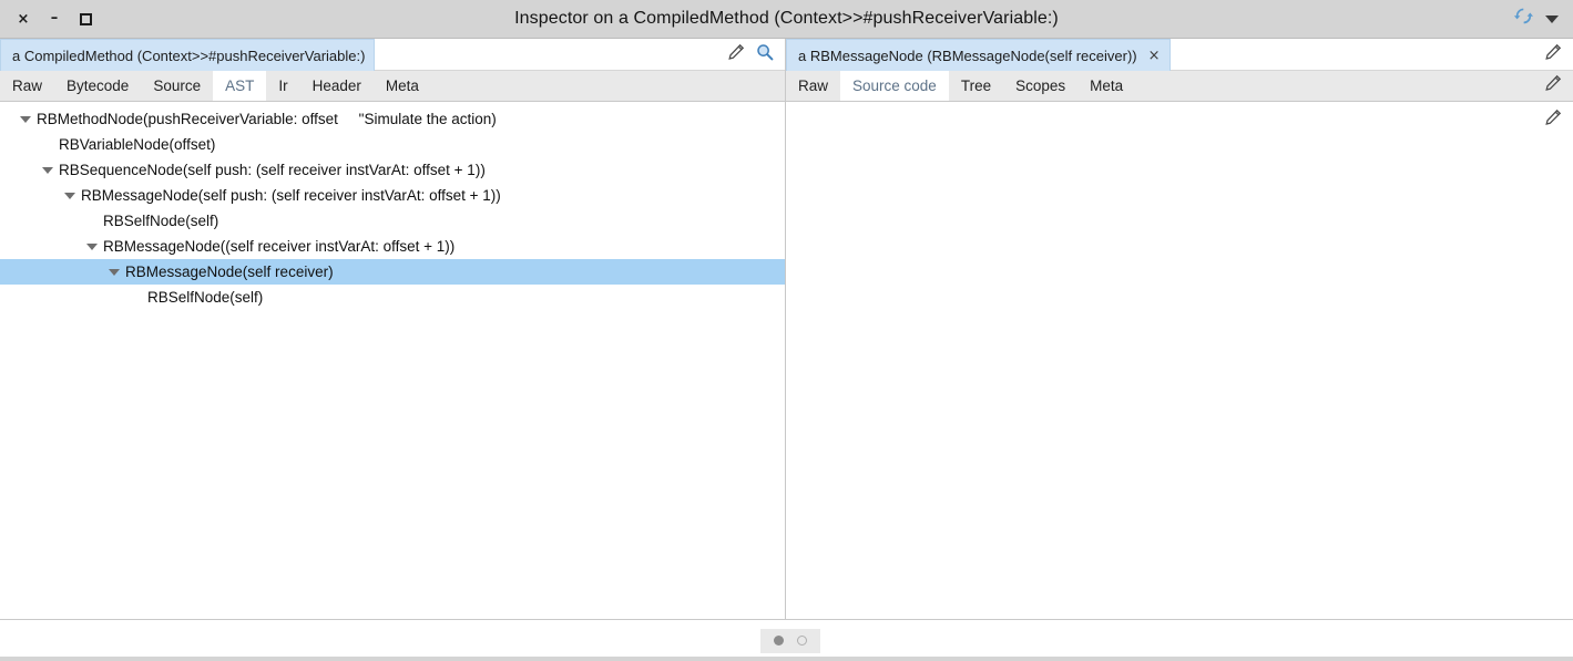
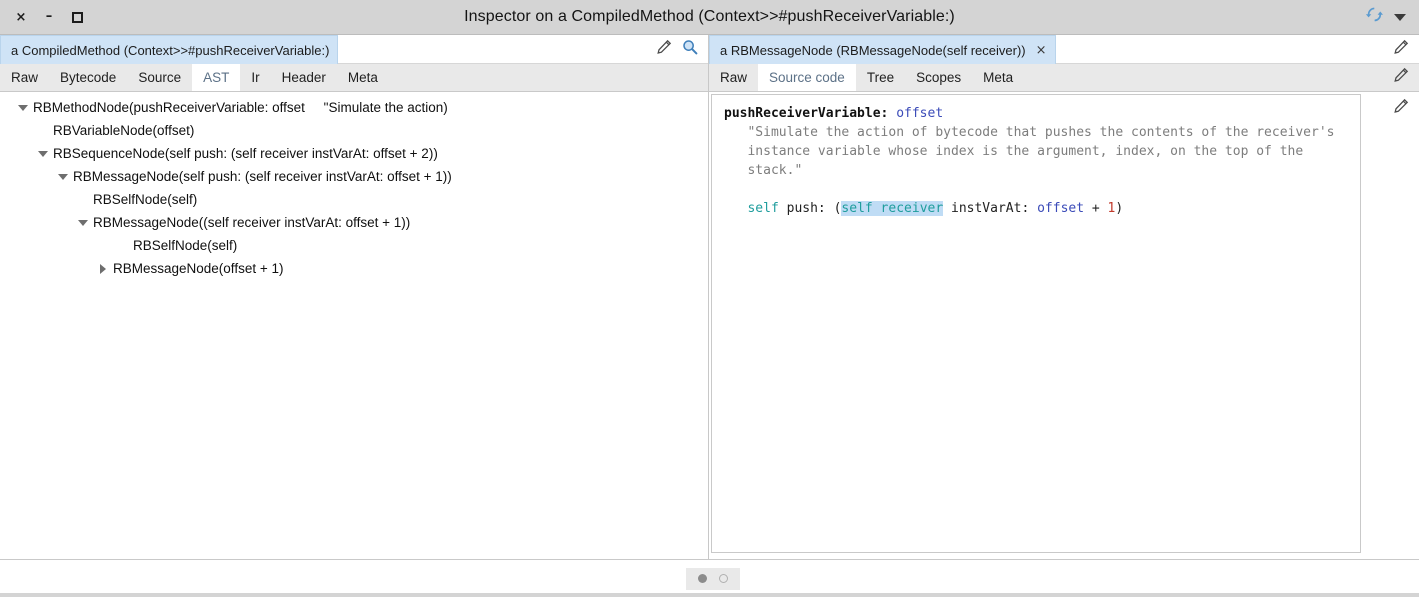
  ×
  –
  Inspector on a CompiledMethod (Context>>#pushReceiverVariable:)
  a CompiledMethod (Context>>#pushReceiverVariable:)
  Raw
  Bytecode
  Source
  AST
  Ir
  Header
  Meta
  RBMethodNode(pushReceiverVariable: offset "Simulate the action)
  RBVariableNode(offset)
- RBSequenceNode(self push: (self receiver instVarAt: offset + 1))
+ RBSequenceNode(self push: (self receiver instVarAt: offset + 2))
  RBMessageNode(self push: (self receiver instVarAt: offset + 1))
  RBSelfNode(self)
  RBMessageNode((self receiver instVarAt: offset + 1))
- RBMessageNode(self receiver)
  RBSelfNode(self)
+ RBMessageNode(offset + 1)
  a RBMessageNode (RBMessageNode(self receiver))
  ×
  Raw
  Source code
  Tree
  Scopes
  Meta
+ pushReceiverVariable: offset "Simulate the action of bytecode that pushes the contents of the receiver's instance variable whose index is the argument, index, on the top of the stack." self push: (self receiver instVarAt: offset + 1)
